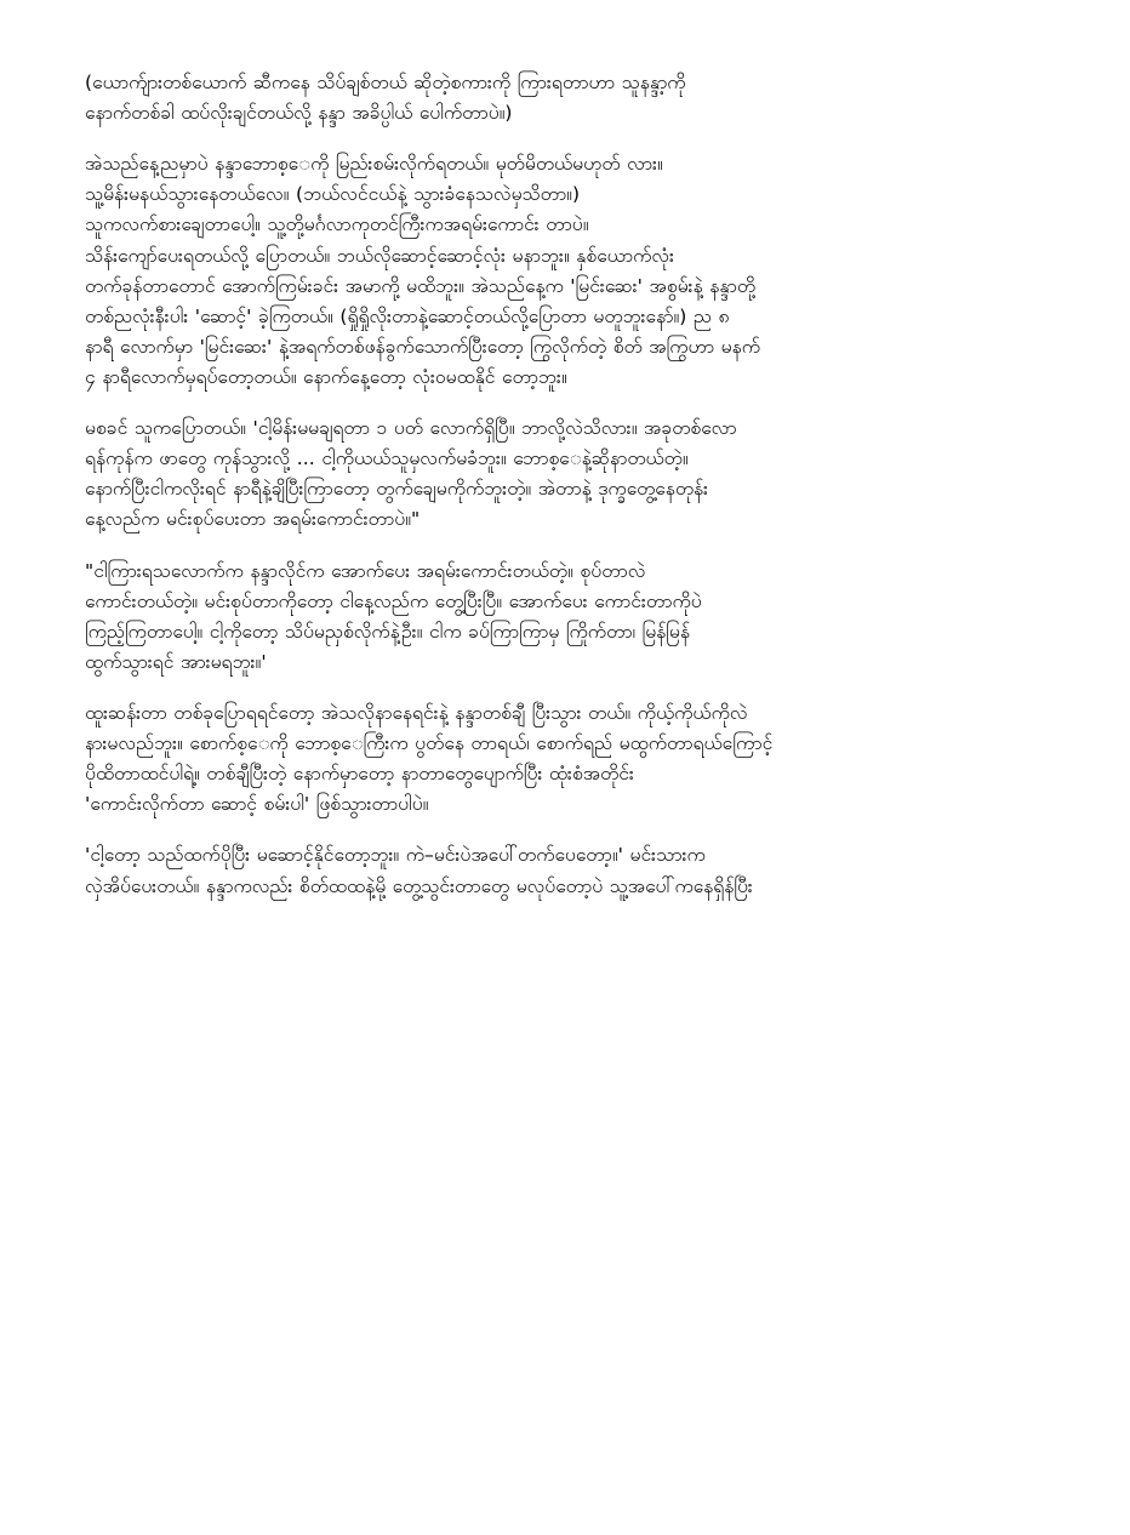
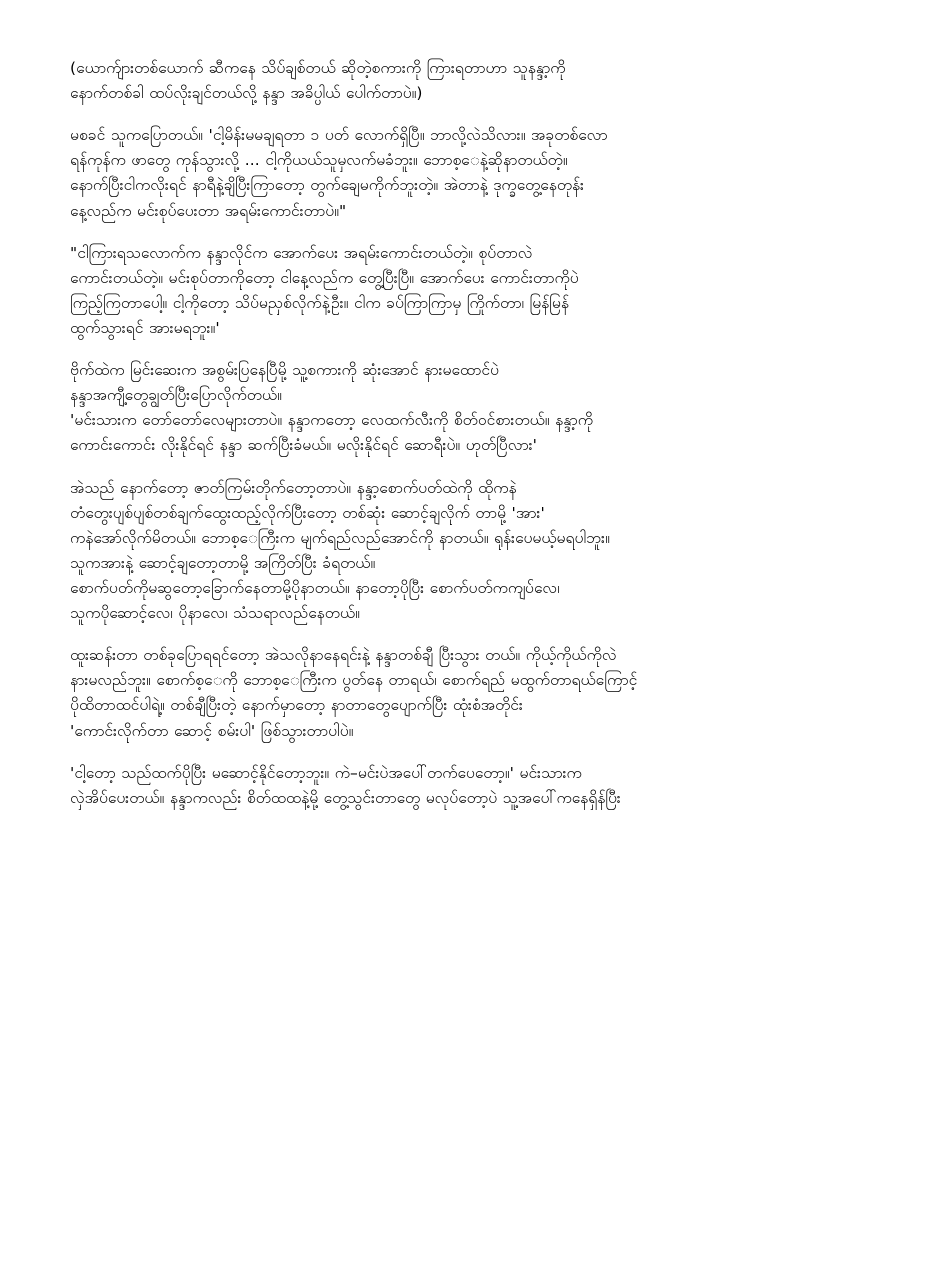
  (ယောက်ျားတစ်ယောက် ဆီကနေ သိပ်ချစ်တယ် ဆိုတဲ့စကားကို ကြားရတာဟာ သူနန္ဒာ့ကို
  နောက်တစ်ခါ ထပ်လိုးချင်တယ်လို့ နန္ဒာ အခိပ္ပါယ် ပေါက်တာပဲ။)
- အဲသည်နေ့ညမှာပဲ နန္ဒာဘောစ့ေကို မြည်းစမ်းလိုက်ရတယ်။ မုတ်မိတယ်မဟုတ် လား။
- သူ့မိန်းမနယ်သွားနေတယ်လေ။ (ဘယ်လင်ငယ်နဲ့ သွားခံနေသလဲမှသိတာ။)
- သူကလက်စားချေတာပေါ့။ သူ့တို့မင်္ဂလာကုတင်ကြီးကအရမ်းကောင်း တာပဲ။
- သိန်းကျော်ပေးရတယ်လို့ ပြောတယ်။ ဘယ်လိုဆောင့်ဆောင့်လုံး မနာဘူး။ နှစ်ယောက်လုံး
- တက်ခုန်တာတောင် အောက်ကြမ်းခင်း အမာကို့ မထိဘူး။ အဲသည်နေ့က 'မြင်းဆေး' အစွမ်းနဲ့ နန္ဒာတို့
- တစ်ညလုံးနီးပါး 'ဆောင့်' ခဲ့ကြတယ်။ (ရှိုရှိုလိုးတာနဲ့ဆောင့်တယ်လို့ပြောတာ မတူဘူးနော်။) ည ၈
- နာရီ လောက်မှာ 'မြင်းဆေး' နဲ့အရက်တစ်ဖန်ခွက်သောက်ပြီးတော့ ကြွလိုက်တဲ့ စိတ် အကြွဟာ မနက်
- ၄ နာရီလောက်မှရပ်တော့တယ်။ နောက်နေ့တော့ လုံးဝမထနိုင် တော့ဘူး။
  မစခင် သူကပြောတယ်။ 'ငါ့မိန်းမမချရတာ ၁ ပတ် လောက်ရှိပြီ။ ဘာလို့လဲသိလား။ အခုတစ်လော
  ရန်ကုန်က ဖာတွေ ကုန်သွားလို့ ... ငါ့ကိုယယ်သူမှလက်မခံဘူး။ ဘောစ့ေနဲ့ဆိုနာတယ်တဲ့။
  နောက်ပြီးငါကလိုးရင် နာရီနဲ့ချိပြီးကြာတော့ တွက်ချေမကိုက်ဘူးတဲ့။ အဲတာနဲ့ ဒုက္ခတွေ့နေတုန်း
  နေ့လည်က မင်းစုပ်ပေးတာ အရမ်းကောင်းတာပဲ။"
  "ငါကြားရသလောက်က နန္ဒာလိုင်က အောက်ပေး အရမ်းကောင်းတယ်တဲ့။ စုပ်တာလဲ
  ကောင်းတယ်တဲ့။ မင်းစုပ်တာကိုတော့ ငါနေ့လည်က တွေ့ပြီးပြီ။ အောက်ပေး ကောင်းတာကိုပဲ
  ကြည့်ကြတာပေါ့။ ငါ့ကိုတော့ သိပ်မညှစ်လိုက်နဲ့ဦး။ ငါက ခပ်ကြာကြာမှ ကြိုက်တာ၊ မြန်မြန်
  ထွက်သွားရင် အားမရဘူး။'
+ ဗိုက်ထဲက မြင်းဆေးက အစွမ်းပြနေပြီမို့ သူ့စကားကို ဆုံးအောင် နားမထောင်ပဲ
+ နန္ဒာအကျီ့တွေချွတ်ပြီးပြောလိုက်တယ်။
+ 'မင်းသားက တော်တော်လေများတာပဲ။ နန္ဒာကတော့ လေထက်လီးကို စိတ်ဝင်စားတယ်။ နန္ဒာ့ကို
+ ကောင်းကောင်း လိုးနိုင်ရင် နန္ဒာ ဆက်ပြီးခံမယ်။ မလိုးနိုင်ရင် ဆောရီးပဲ။ ဟုတ်ပြီလား'
+ အဲသည် နောက်တော့ ဇာတ်ကြမ်းတိုက်တော့တာပဲ။ နန္ဒာ့စောက်ပတ်ထဲကို ထိုကနဲ
+ တံတွေးပျစ်ပျစ်တစ်ချက်ထွေးထည့်လိုက်ပြီးတော့ တစ်ဆုံး ဆောင့်ချလိုက် တာမို့ 'အား'
+ ကနဲအော်လိုက်မိတယ်။ ဘောစ့ေကြီးက မျက်ရည်လည်အောင်ကို နာတယ်။ ရုန်းပေမယ့်မရပါဘူး။
+ သူကအားနဲ့ ဆောင့်ချတော့တာမို့ အကြိတ်ပြီး ခံရတယ်။
+ စောက်ပတ်ကိုမဆွတော့ခြောက်နေတာမို့ပိုနာတယ်။ နာတော့ပိုပြီး စောက်ပတ်ကကျပ်လေ၊
+ သူကပိုဆောင့်လေ၊ ပိုနာလေ၊ သံသရာလည်နေတယ်။
  ထူးဆန်းတာ တစ်ခုပြောရရင်တော့ အဲသလိုနာနေရင်းနဲ့ နန္ဒာတစ်ချီ ပြီးသွား တယ်။ ကိုယ့်ကိုယ်ကိုလဲ
  နားမလည်ဘူး။ စောက်စ့ေကို ဘောစ့ေကြီးက ပွတ်နေ တာရယ်၊ စောက်ရည် မထွက်တာရယ်ကြောင့်
  ပိုထိတာထင်ပါရဲ့။ တစ်ချီပြီးတဲ့ နောက်မှာတော့ နာတာတွေပျောက်ပြီး ထုံးစံအတိုင်း
  'ကောင်းလိုက်တာ ဆောင့် စမ်းပါ' ဖြစ်သွားတာပါပဲ။
  'ငါ့တော့ သည်ထက်ပိုပြီး မဆောင့်နိုင်တော့ဘူး။ ကဲ–မင်းပဲအပေါ်တက်ပေတော့။' မင်းသားက
  လှဲအိပ်ပေးတယ်။ နန္ဒာကလည်း စိတ်ထထနဲ့မို့ တွေ့သွင်းတာတွေ မလုပ်တော့ပဲ သူ့အပေါ်ကနေရှိန်ပြီး
